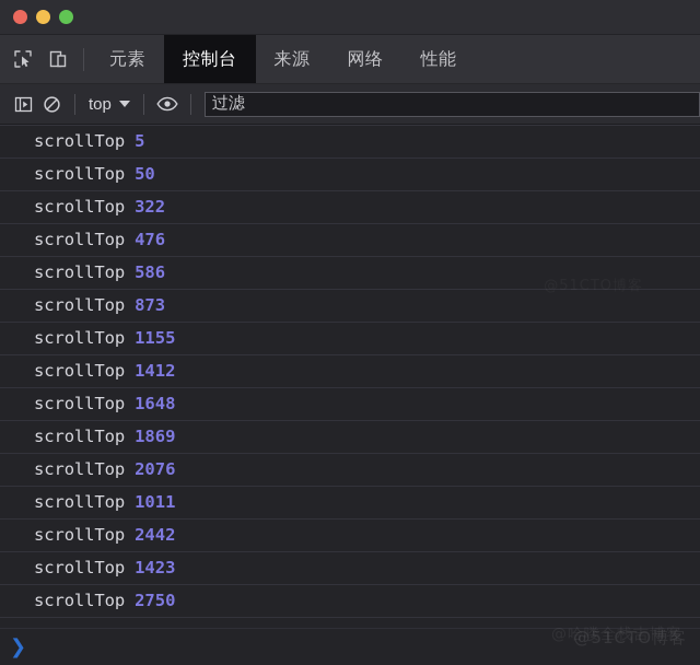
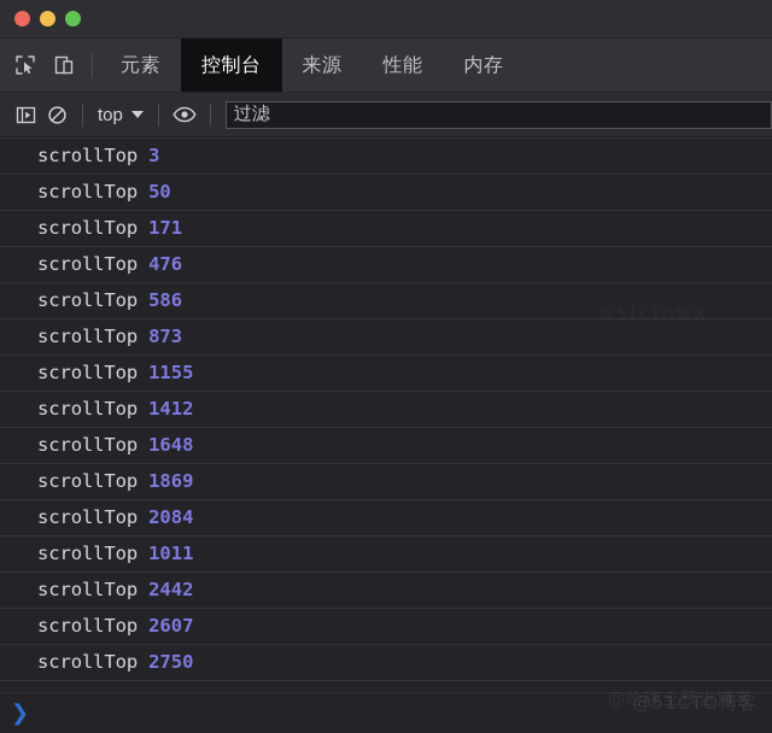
  元素
  控制台
  来源
- 网络
  性能
+ 内存
  top
  过滤
  scrollTop
- 5
+ 3
  scrollTop
  50
  scrollTop
- 322
+ 171
  scrollTop
  476
  scrollTop
  586
  scrollTop
  873
  scrollTop
  1155
  scrollTop
  1412
  scrollTop
  1648
  scrollTop
  1869
  scrollTop
- 2076
+ 2084
  scrollTop
  1011
  scrollTop
  2442
  scrollTop
- 1423
+ 2607
  scrollTop
  2750
  ❯
  @51CTO博客
  @哈喽全栈吉博客
  @51CTO博客
